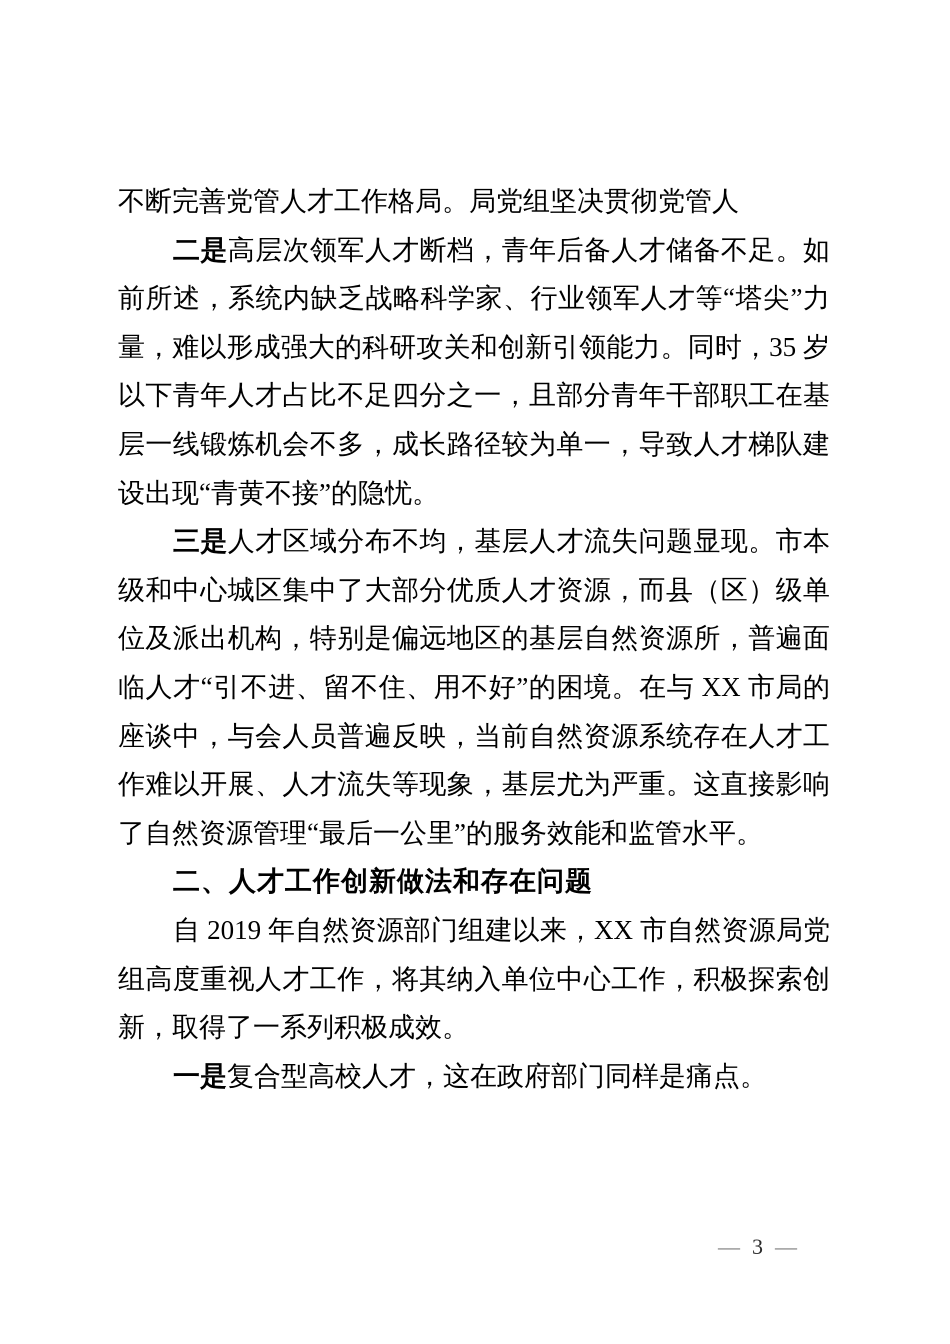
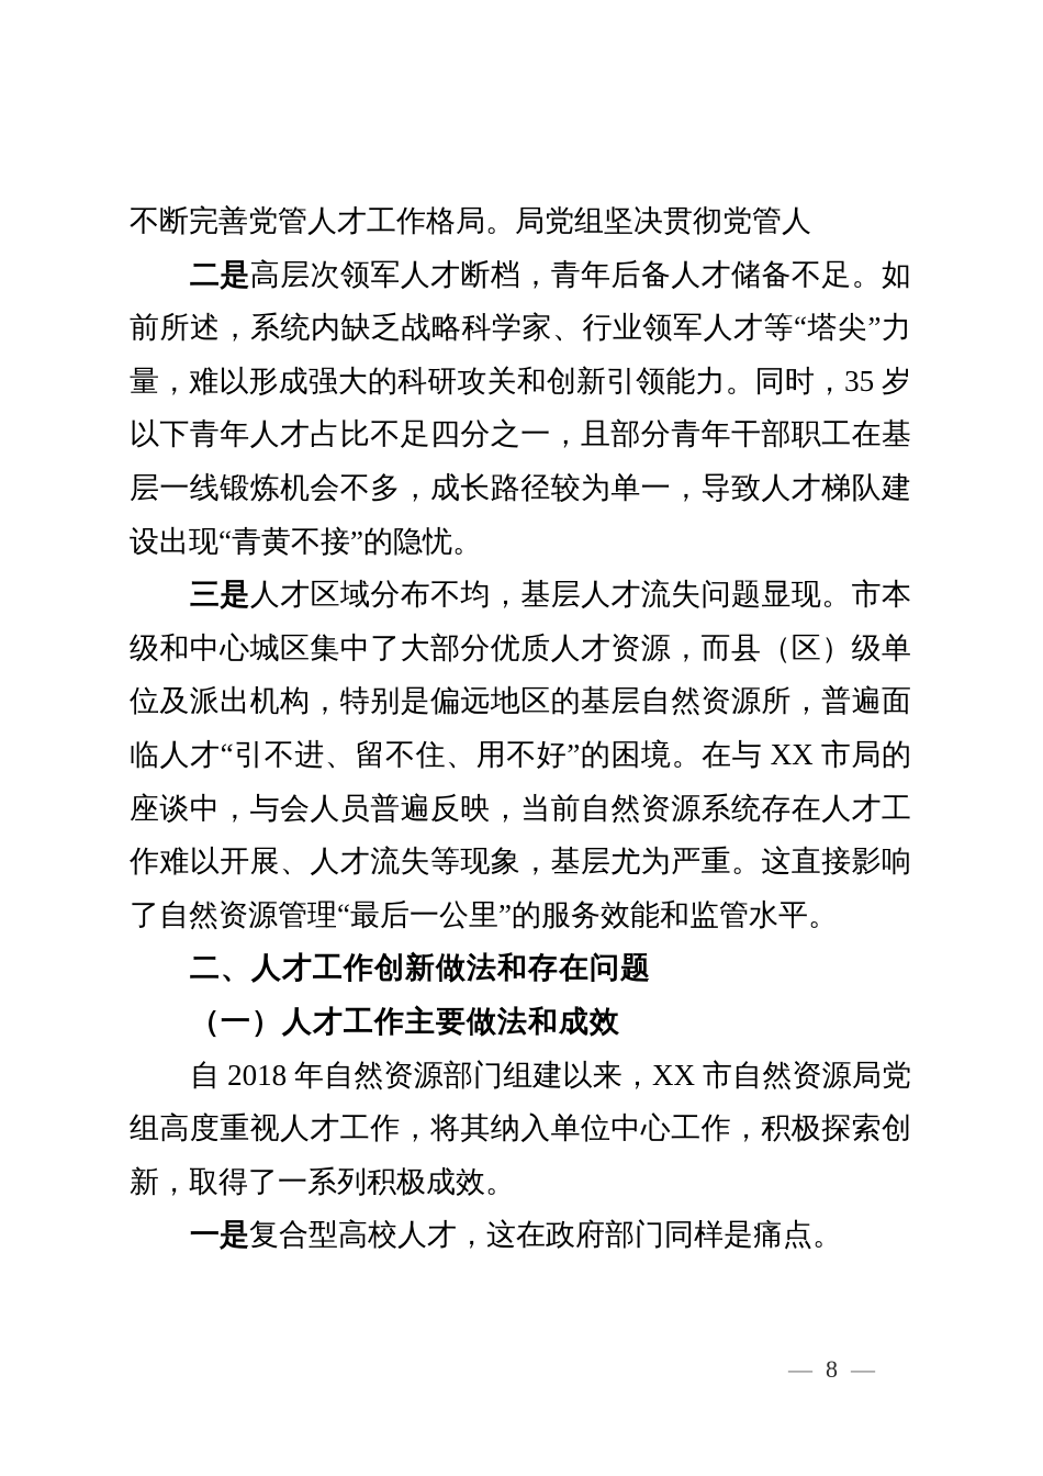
  不断完善党管人才工作格局。局党组坚决贯彻党管人
  二是高层次领军人才断档，青年后备人才储备不足。如前所述，系统内缺乏战略科学家、行业领军人才等“塔尖”力量，难以形成强大的科研攻关和创新引领能力。同时，35 岁以下青年人才占比不足四分之一，且部分青年干部职工在基层一线锻炼机会不多，成长路径较为单一，导致人才梯队建设出现“青黄不接”的隐忧。
  三是人才区域分布不均，基层人才流失问题显现。市本级和中心城区集中了大部分优质人才资源，而县（区）级单位及派出机构，特别是偏远地区的基层自然资源所，普遍面临人才“引不进、留不住、用不好”的困境。在与 XX 市局的座谈中，与会人员普遍反映，当前自然资源系统存在人才工作难以开展、人才流失等现象，基层尤为严重。这直接影响了自然资源管理“最后一公里”的服务效能和监管水平。
  二、人才工作创新做法和存在问题
+ （一）人才工作主要做法和成效
- 自 2019 年自然资源部门组建以来，XX 市自然资源局党组高度重视人才工作，将其纳入单位中心工作，积极探索创新，取得了一系列积极成效。
+ 自 2018 年自然资源部门组建以来，XX 市自然资源局党组高度重视人才工作，将其纳入单位中心工作，积极探索创新，取得了一系列积极成效。
  一是复合型高校人才，这在政府部门同样是痛点。
- — 3 —
+ — 8 —
